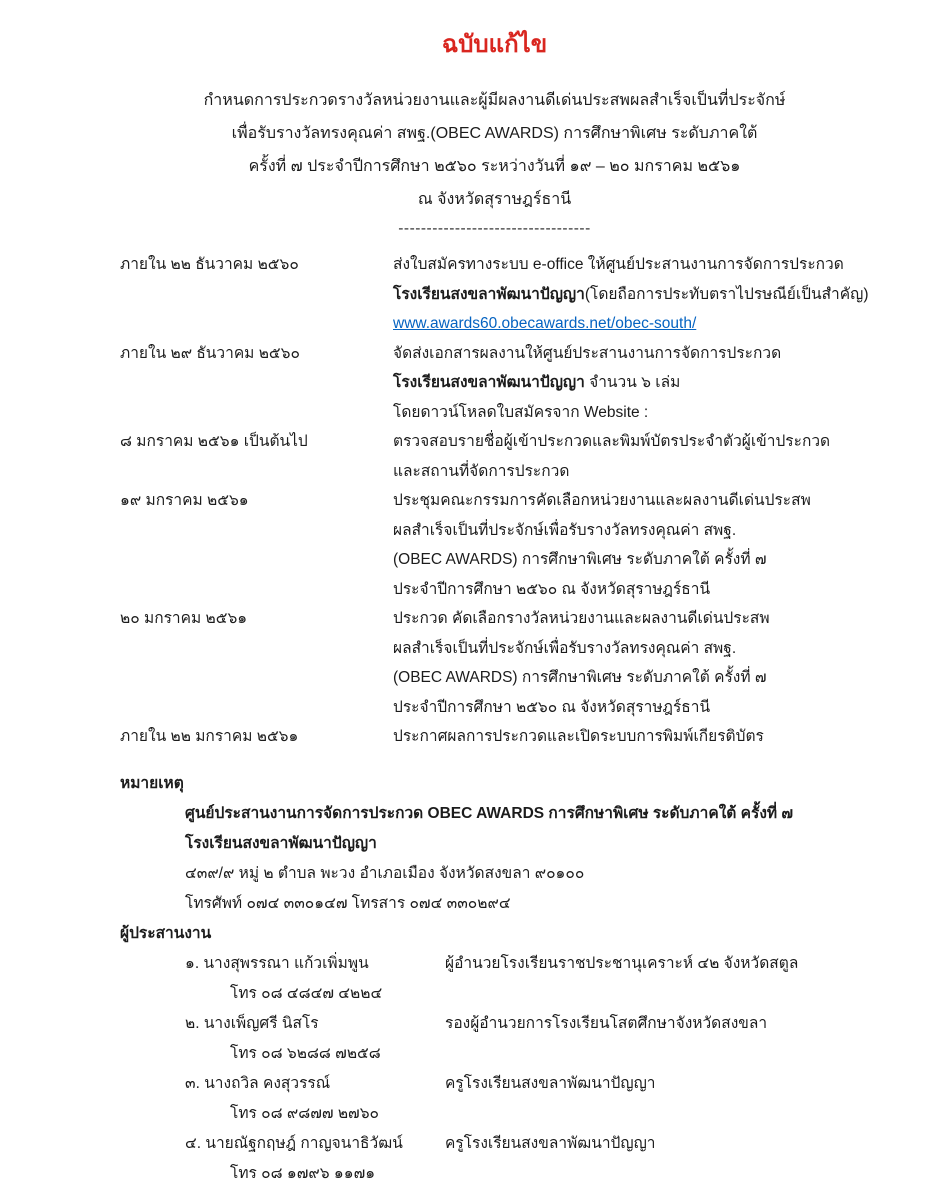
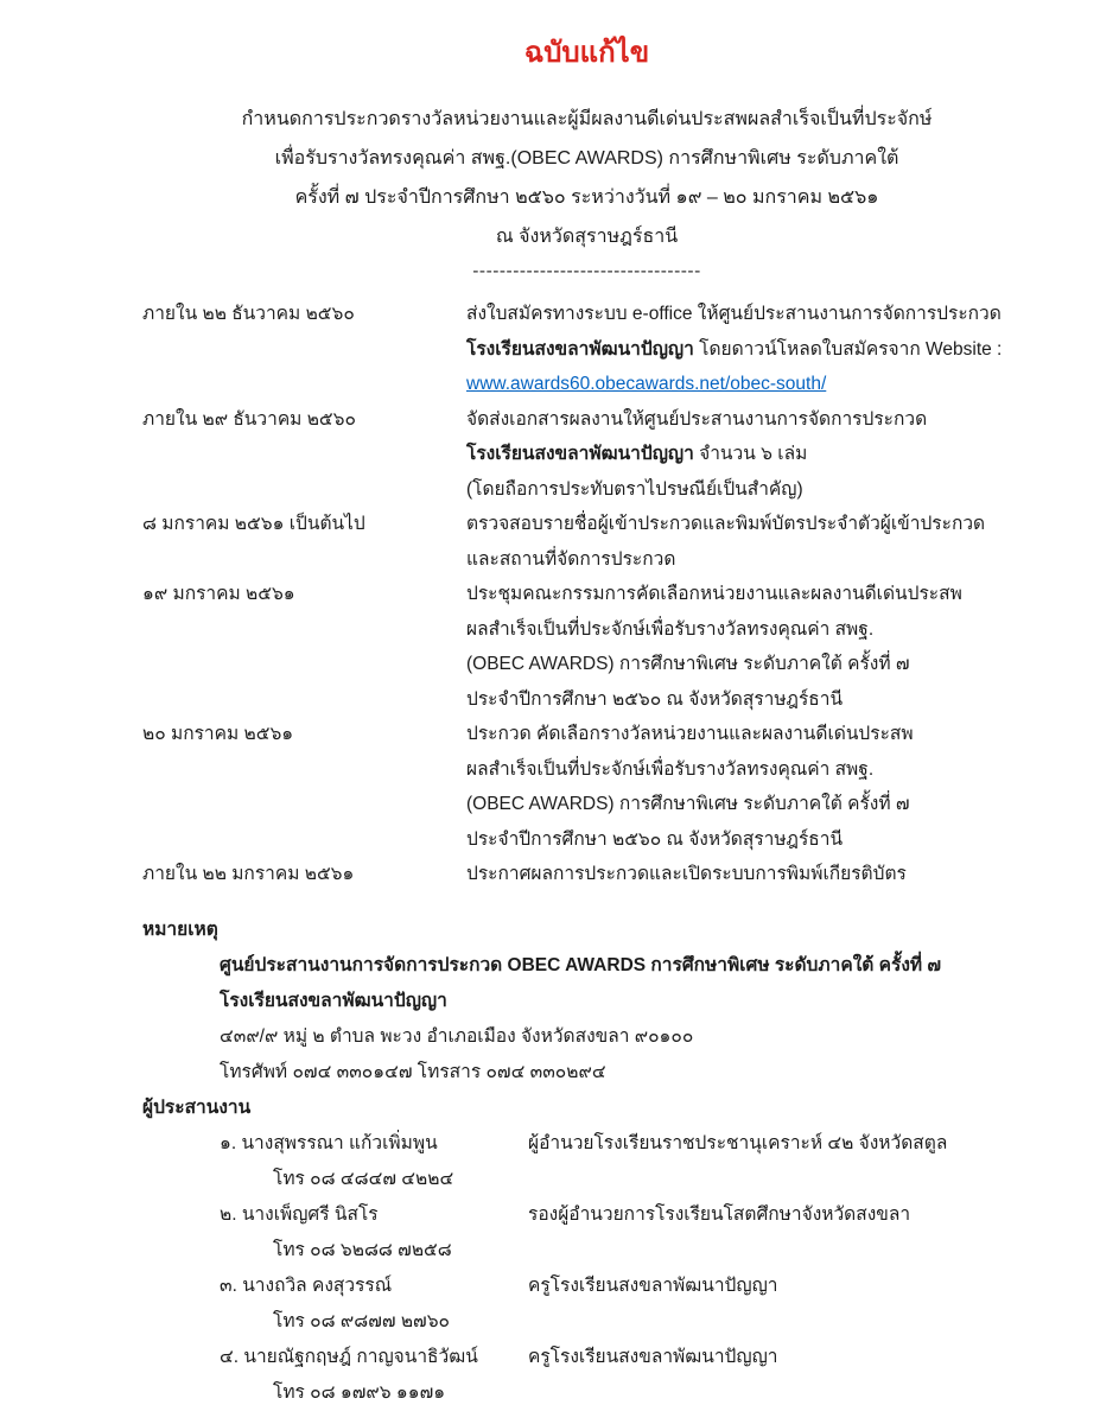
  ฉบับแก้ไข
  กำหนดการประกวดรางวัลหน่วยงานและผู้มีผลงานดีเด่นประสพผลสำเร็จเป็นที่ประจักษ์
  เพื่อรับรางวัลทรงคุณค่า สพฐ.(OBEC AWARDS) การศึกษาพิเศษ ระดับภาคใต้
  ครั้งที่ ๗ ประจำปีการศึกษา ๒๕๖๐ ระหว่างวันที่ ๑๙ – ๒๐ มกราคม ๒๕๖๑
  ณ จังหวัดสุราษฎร์ธานี
  ----------------------------------
  ภายใน ๒๒ ธันวาคม ๒๕๖๐
  ส่งใบสมัครทางระบบ e-office ให้ศูนย์ประสานงานการจัดการประกวด
- โรงเรียนสงขลาพัฒนาปัญญา(โดยถือการประทับตราไปรษณีย์เป็นสำคัญ)
+ โรงเรียนสงขลาพัฒนาปัญญา โดยดาวน์โหลดใบสมัครจาก Website :
  www.awards60.obecawards.net/obec-south/
  ภายใน ๒๙ ธันวาคม ๒๕๖๐
  จัดส่งเอกสารผลงานให้ศูนย์ประสานงานการจัดการประกวด
  โรงเรียนสงขลาพัฒนาปัญญา จำนวน ๖ เล่ม
- โดยดาวน์โหลดใบสมัครจาก Website :
+ (โดยถือการประทับตราไปรษณีย์เป็นสำคัญ)
  ๘ มกราคม ๒๕๖๑ เป็นต้นไป
  ตรวจสอบรายชื่อผู้เข้าประกวดและพิมพ์บัตรประจำตัวผู้เข้าประกวด
  และสถานที่จัดการประกวด
  ๑๙ มกราคม ๒๕๖๑
  ประชุมคณะกรรมการคัดเลือกหน่วยงานและผลงานดีเด่นประสพ
  ผลสำเร็จเป็นที่ประจักษ์เพื่อรับรางวัลทรงคุณค่า สพฐ.
  (OBEC AWARDS) การศึกษาพิเศษ ระดับภาคใต้ ครั้งที่ ๗
  ประจำปีการศึกษา ๒๕๖๐ ณ จังหวัดสุราษฎร์ธานี
  ๒๐ มกราคม ๒๕๖๑
  ประกวด คัดเลือกรางวัลหน่วยงานและผลงานดีเด่นประสพ
  ผลสำเร็จเป็นที่ประจักษ์เพื่อรับรางวัลทรงคุณค่า สพฐ.
  (OBEC AWARDS) การศึกษาพิเศษ ระดับภาคใต้ ครั้งที่ ๗
  ประจำปีการศึกษา ๒๕๖๐ ณ จังหวัดสุราษฎร์ธานี
  ภายใน ๒๒ มกราคม ๒๕๖๑
  ประกาศผลการประกวดและเปิดระบบการพิมพ์เกียรติบัตร
  หมายเหตุ
  ศูนย์ประสานงานการจัดการประกวด OBEC AWARDS การศึกษาพิเศษ ระดับภาคใต้ ครั้งที่ ๗
  โรงเรียนสงขลาพัฒนาปัญญา
  ๔๓๙/๙ หมู่ ๒ ตำบล พะวง อำเภอเมือง จังหวัดสงขลา ๙๐๑๐๐
  โทรศัพท์ ๐๗๔ ๓๓๐๑๔๗ โทรสาร ๐๗๔ ๓๓๐๒๙๔
  ผู้ประสานงาน
  ๑. นางสุพรรณา แก้วเพิ่มพูน
  ผู้อำนวยโรงเรียนราชประชานุเคราะห์ ๔๒ จังหวัดสตูล
  โทร ๐๘ ๔๘๔๗ ๔๒๒๔
  ๒. นางเพ็ญศรี นิสโร
  รองผู้อำนวยการโรงเรียนโสตศึกษาจังหวัดสงขลา
  โทร ๐๘ ๖๒๘๘ ๗๒๕๘
  ๓. นางถวิล คงสุวรรณ์
  ครูโรงเรียนสงขลาพัฒนาปัญญา
  โทร ๐๘ ๙๘๗๗ ๒๗๖๐
  ๔. นายณัฐกฤษฎ์ กาญจนาธิวัฒน์
  ครูโรงเรียนสงขลาพัฒนาปัญญา
  โทร ๐๘ ๑๗๙๖ ๑๑๗๑
